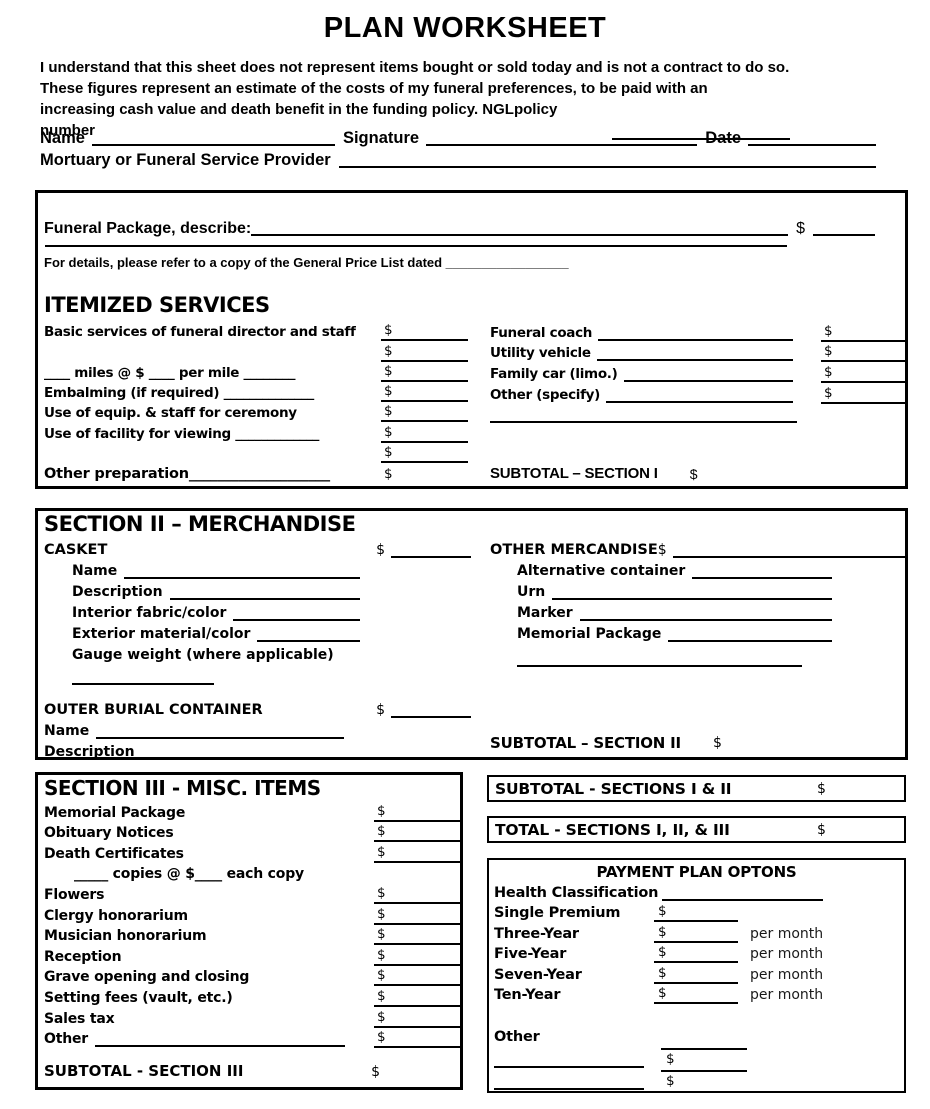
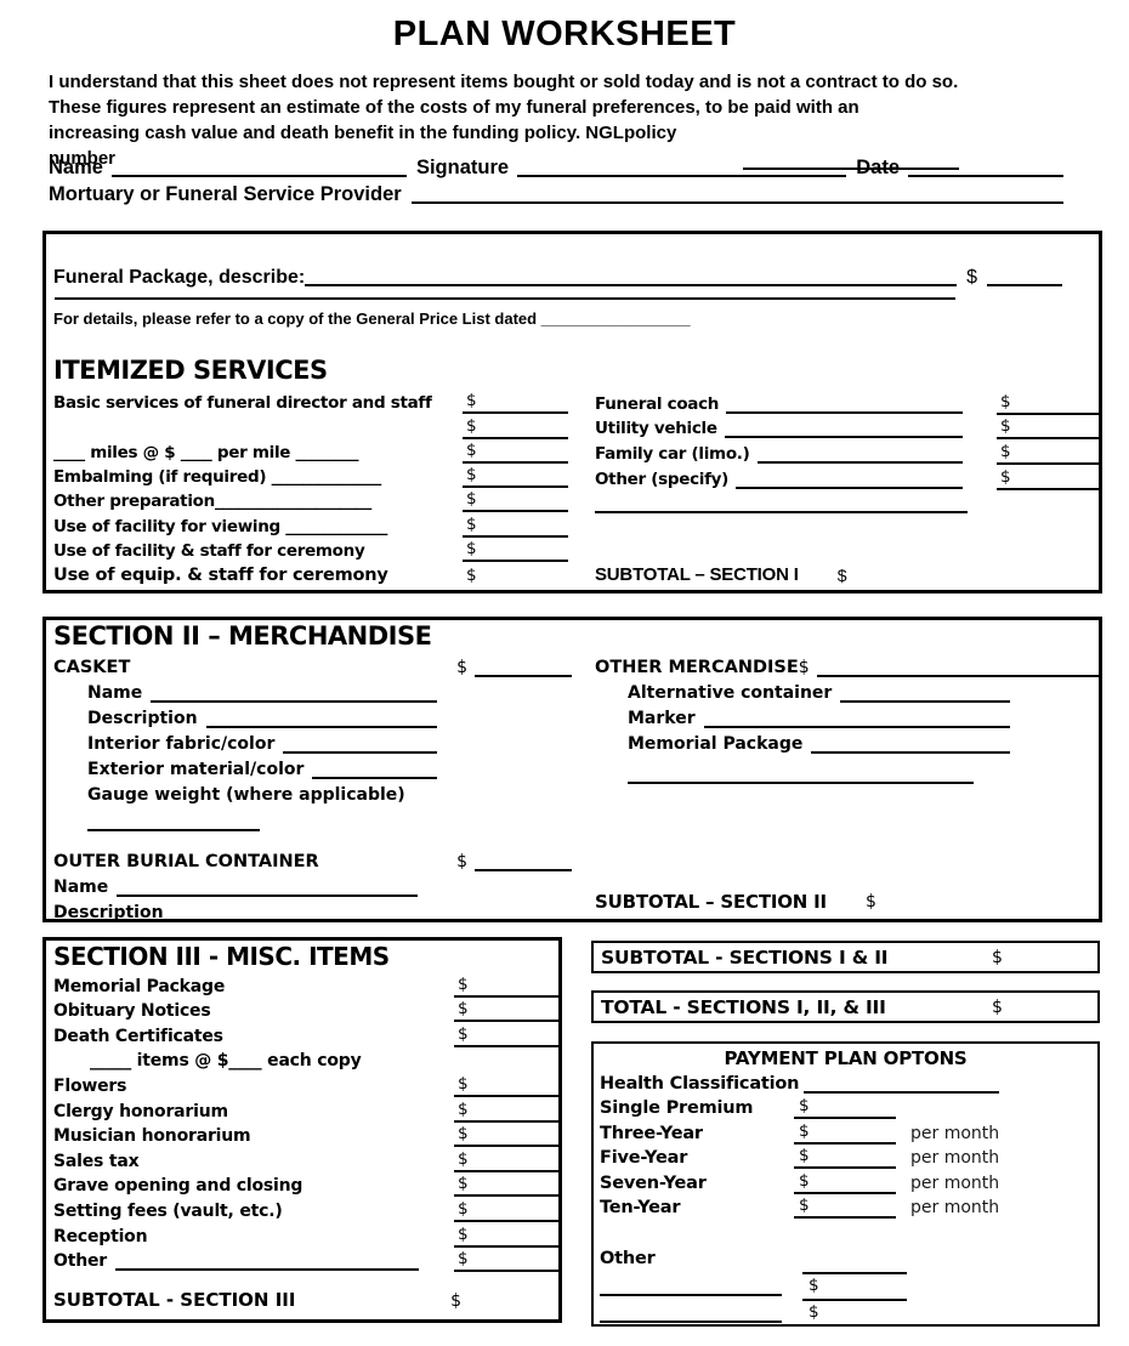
  PLAN WORKSHEET
  I understand that this sheet does not represent items bought or sold today and is not a contract to do so.
  These figures represent an estimate of the costs of my funeral preferences, to be paid with an
  increasing cash value and death benefit in the funding policy. NGLpolicy number
  Name
  Signature
  Date
  Mortuary or Funeral Service Provider
  Funeral Package, describe:
  $
  For details, please refer to a copy of the General Price List dated _________________
  ITEMIZED SERVICES
  Basic services of funeral director and staff
  $
  $
  ____ miles @ $ ____ per mile ________
  $
  Embalming (if required) ______________
  $
- Use of equip. & staff for ceremony
+ Other preparation____________________
  $
  Use of facility for viewing _____________
  $
+ Use of facility & staff for ceremony
  $
- Other preparation____________________
+ Use of equip. & staff for ceremony
  $
  Funeral coach
  $
  Utility vehicle
  $
  Family car (limo.)
  $
  Other (specify)
  $
  SUBTOTAL – SECTION I
  $
  SECTION II – MERCHANDISE
  CASKET
  $
  Name
  Description
  Interior fabric/color
  Exterior material/color
  Gauge weight (where applicable)
  OUTER BURIAL CONTAINER
  $
  Name
  Description
  OTHER MERCANDISE
  $
  Alternative container
- Urn
  Marker
  Memorial Package
  SUBTOTAL – SECTION II
  $
  SECTION III - MISC. ITEMS
  Memorial Package
  $
  Obituary Notices
  $
  Death Certificates
  $
- _____ copies @ $____ each copy
+ _____ items @ $____ each copy
  Flowers
  $
  Clergy honorarium
  $
  Musician honorarium
  $
- Reception
+ Sales tax
  $
  Grave opening and closing
  $
  Setting fees (vault, etc.)
  $
- Sales tax
+ Reception
  $
  Other
  $
  SUBTOTAL - SECTION III
  $
  SUBTOTAL - SECTIONS I & II
  $
  TOTAL - SECTIONS I, II, & III
  $
  PAYMENT PLAN OPTONS
  Health Classification
  Single Premium
  $
  Three-Year
  $
  per month
  Five-Year
  $
  per month
  Seven-Year
  $
  per month
  Ten-Year
  $
  per month
  Other
  $
  $
